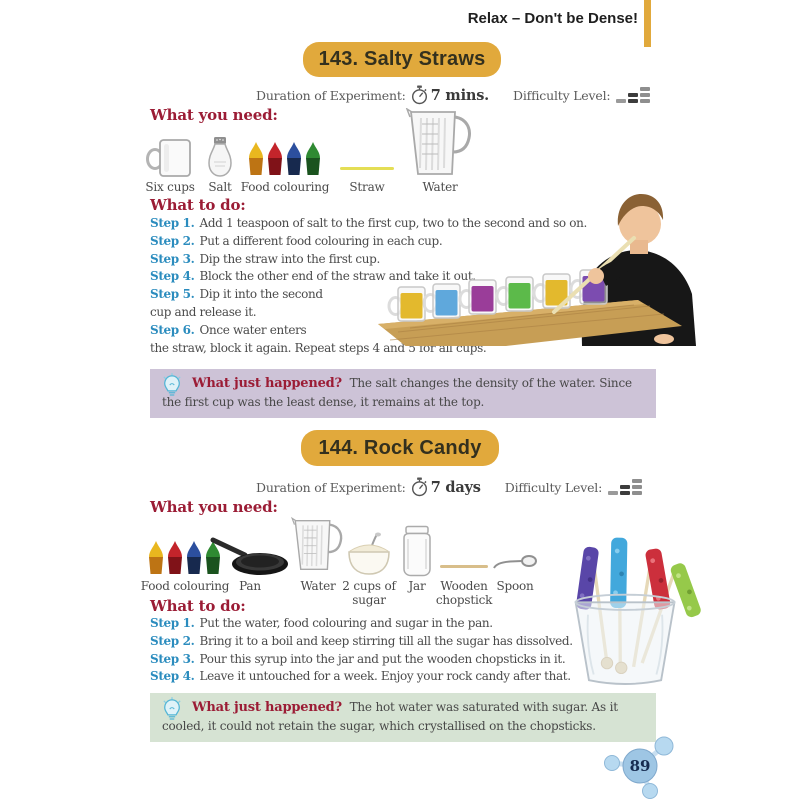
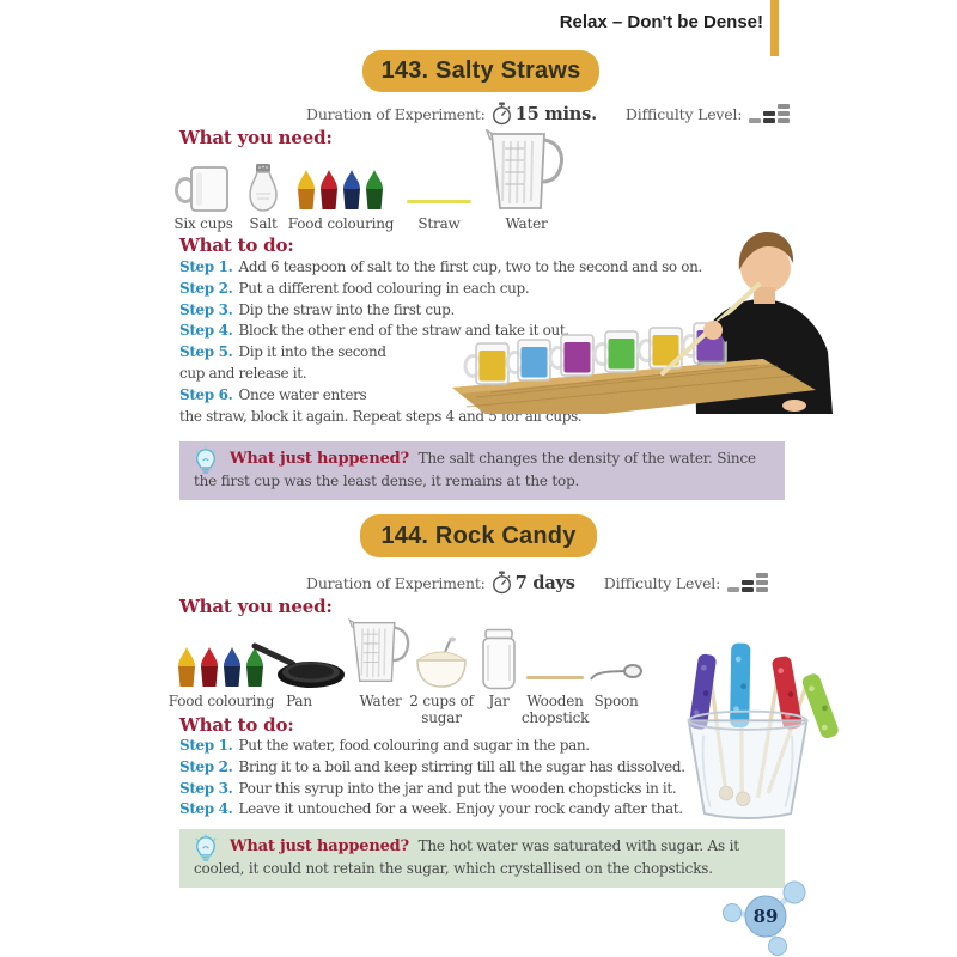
  Relax – Don't be Dense!
  143. Salty Straws
  Duration of Experiment:
- 7 mins.
+ 15 mins.
  Difficulty Level:
  What you need:
  Six cups
  Salt
  Food colouring
  Straw
  Water
  What to do:
- Step 1. Add 1 teaspoon of salt to the first cup, two to the second and so on.
+ Step 1. Add 6 teaspoon of salt to the first cup, two to the second and so on.
  Step 2. Put a different food colouring in each cup.
  Step 3. Dip the straw into the first cup.
  Step 4. Block the other end of the straw and take it out.
  Step 5. Dip it into the second
  cup and release it.
  Step 6. Once water enters
  the straw, block it again. Repeat steps 4 and 5 for all cups.
  What just happened? The salt changes the density of the water. Since the first cup was the least dense, it remains at the top.
  144. Rock Candy
  Duration of Experiment:
  7 days
  Difficulty Level:
  What you need:
  Food colouring
  Pan
  Water
  2 cups of
  sugar
  Jar
  Wooden
  chopstick
  Spoon
  What to do:
  Step 1. Put the water, food colouring and sugar in the pan.
  Step 2. Bring it to a boil and keep stirring till all the sugar has dissolved.
  Step 3. Pour this syrup into the jar and put the wooden chopsticks in it.
  Step 4. Leave it untouched for a week. Enjoy your rock candy after that.
  What just happened? The hot water was saturated with sugar. As it cooled, it could not retain the sugar, which crystallised on the chopsticks.
  89
